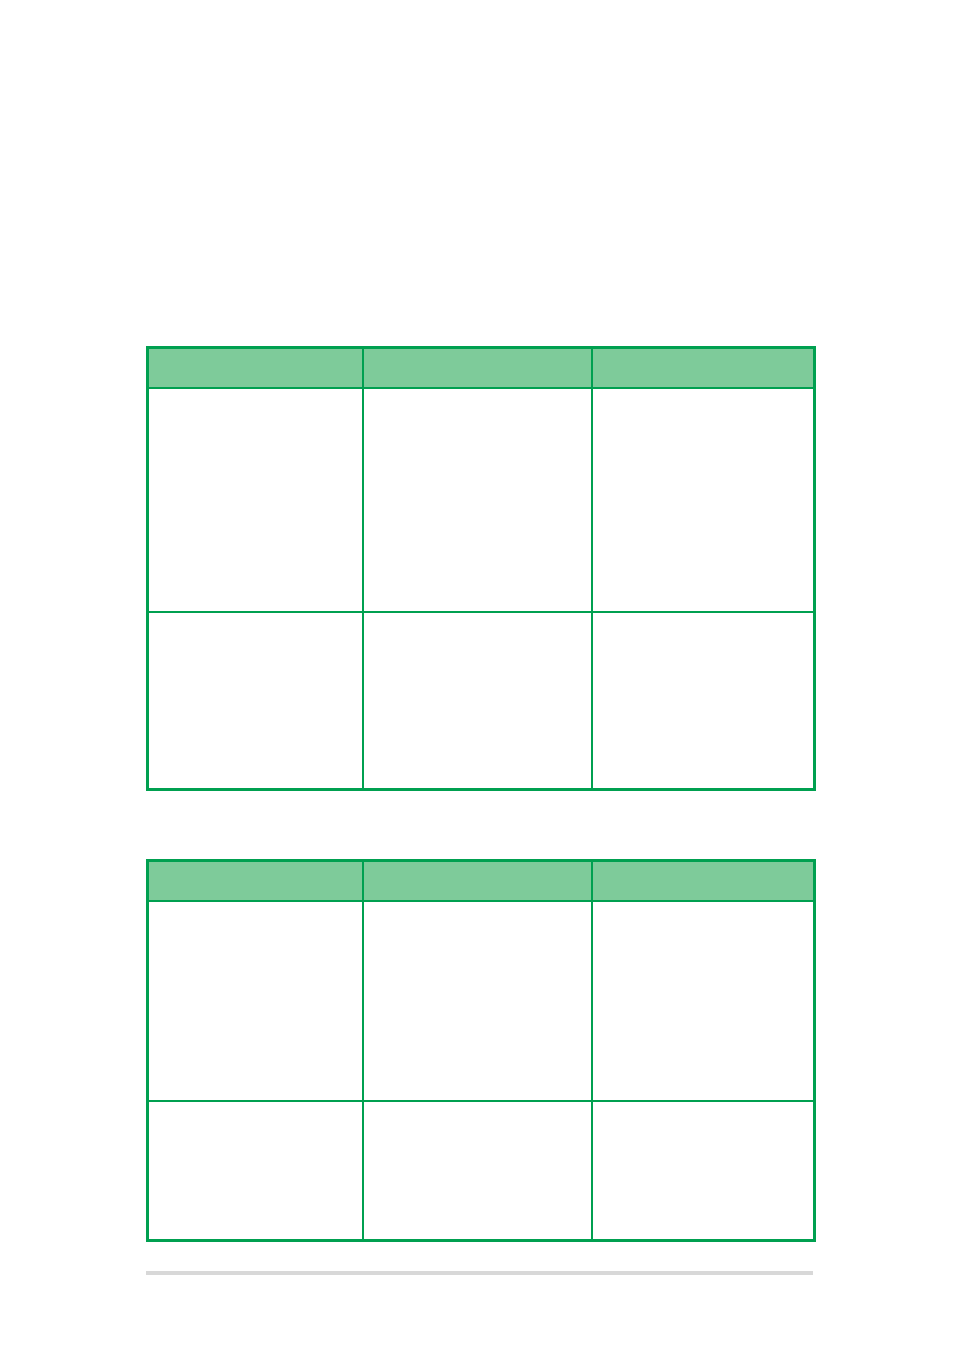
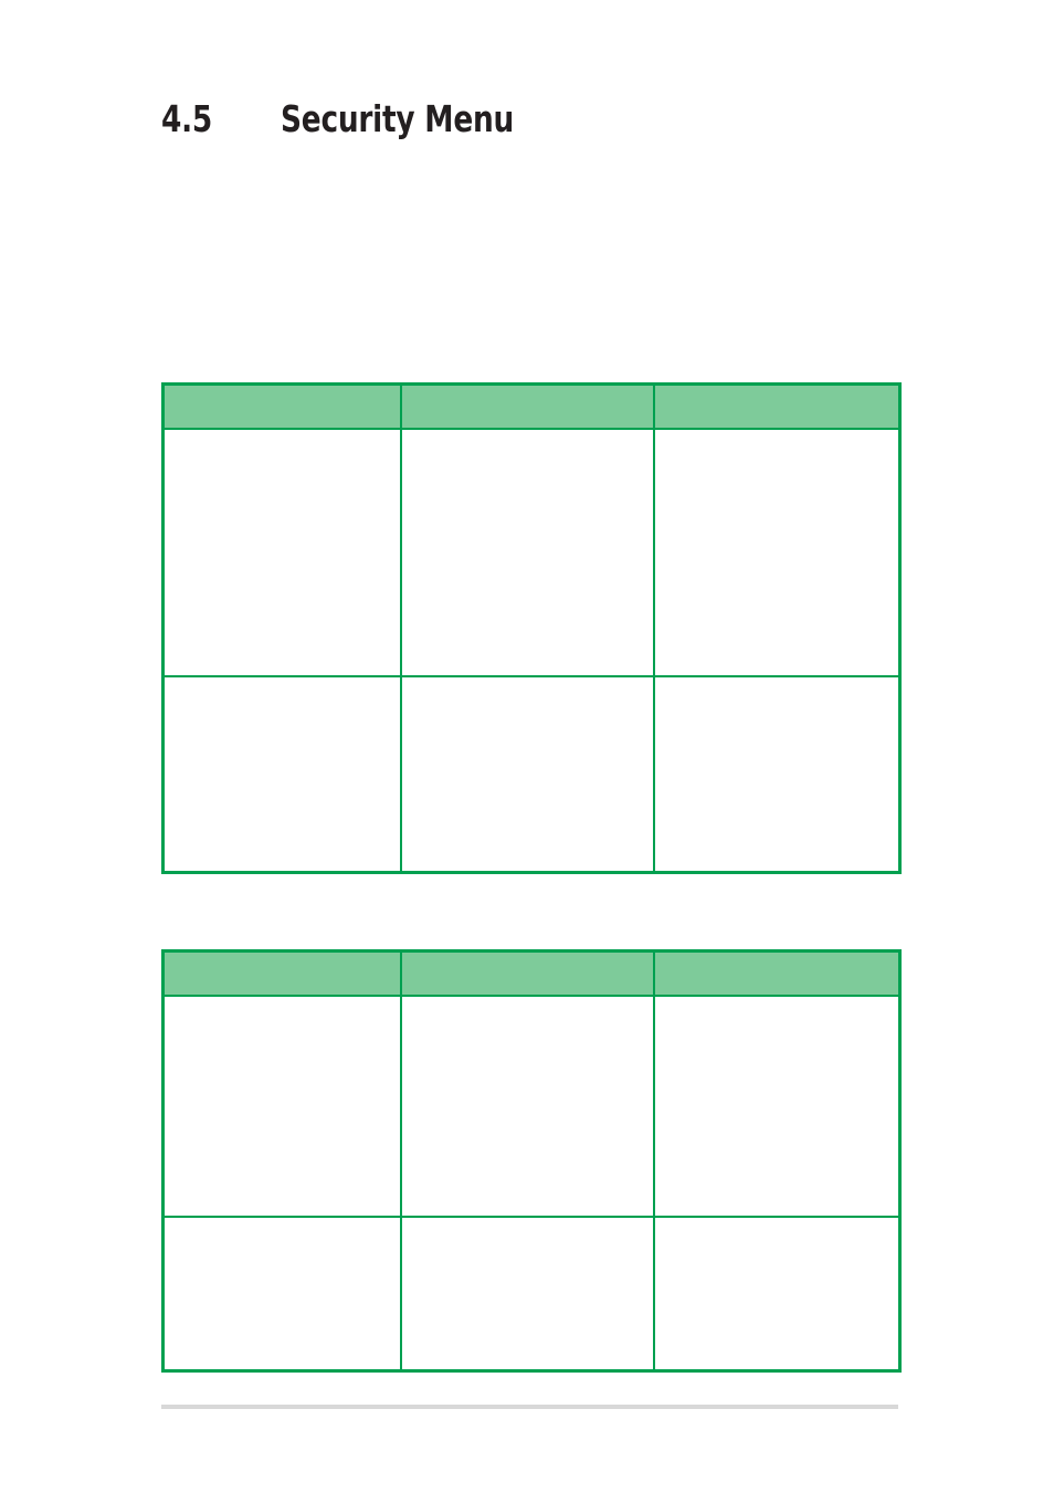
+ 4.5
+ Security Menu
